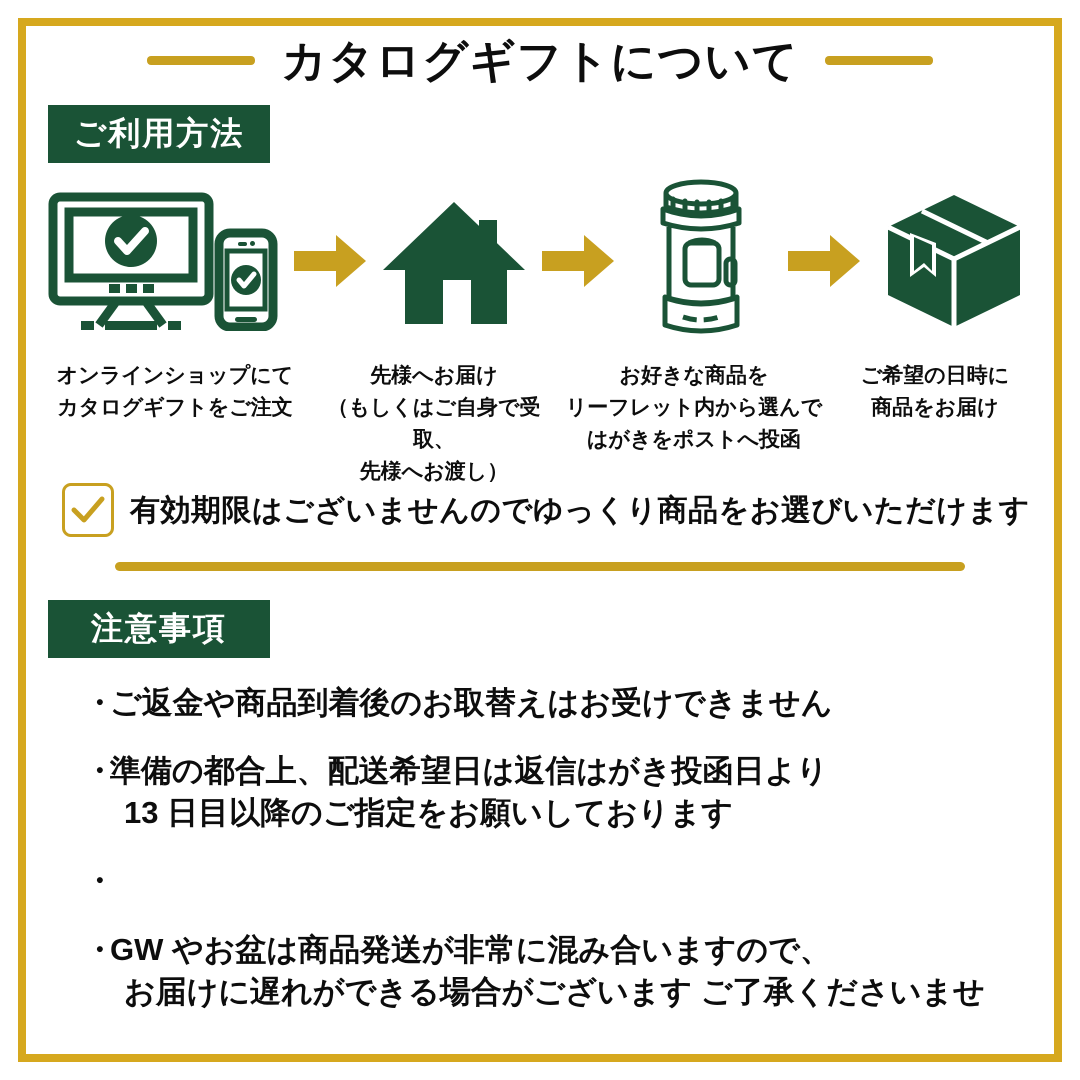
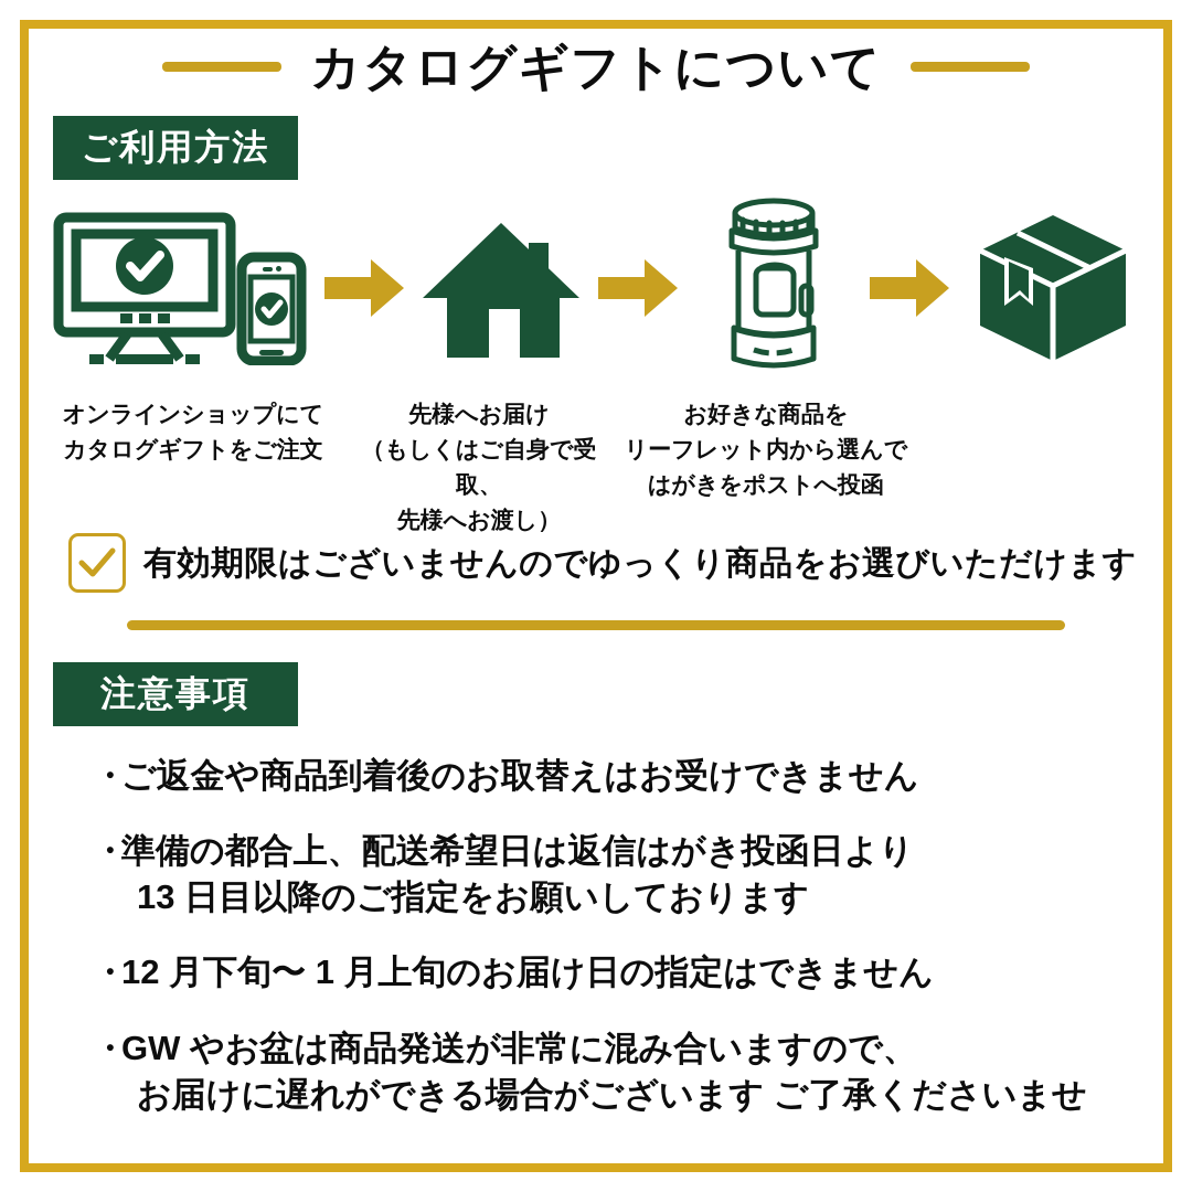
  カタログギフトについて
  ご利用方法
  オンラインショップにて
  カタログギフトをご注文
  先様へお届け
  （もしくはご自身で受取、
  先様へお渡し）
  お好きな商品を
  リーフレット内から選んで
  はがきをポストへ投函
- ご希望の日時に
- 商品をお届け
  有効期限はございませんのでゆっくり商品をお選びいただけます
  注意事項
  ・
  ご返金や商品到着後のお取替えはお受けできません
  ・
  準備の都合上、配送希望日は返信はがき投函日より
  13 日目以降のご指定をお願いしております
  ・
+ 12 月下旬〜 1 月上旬のお届け日の指定はできません
  ・
  GW やお盆は商品発送が非常に混み合いますので、
  お届けに遅れができる場合がございます ご了承くださいませ
